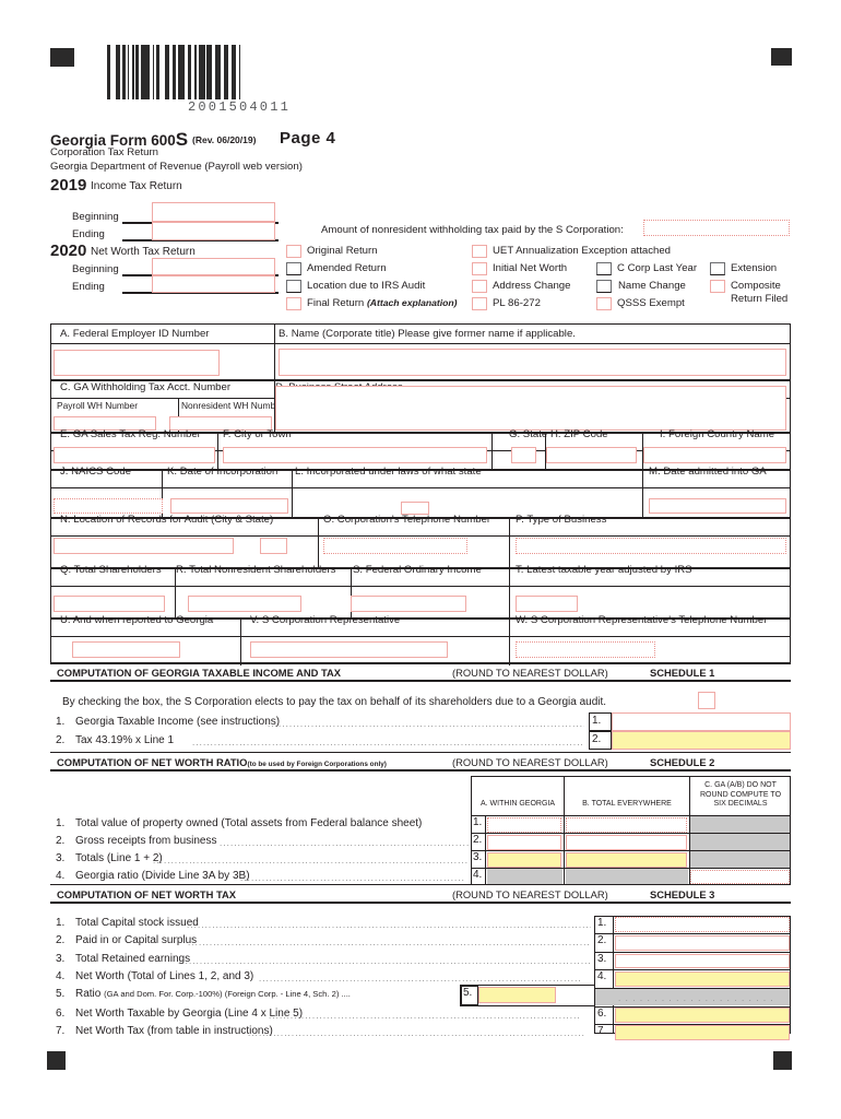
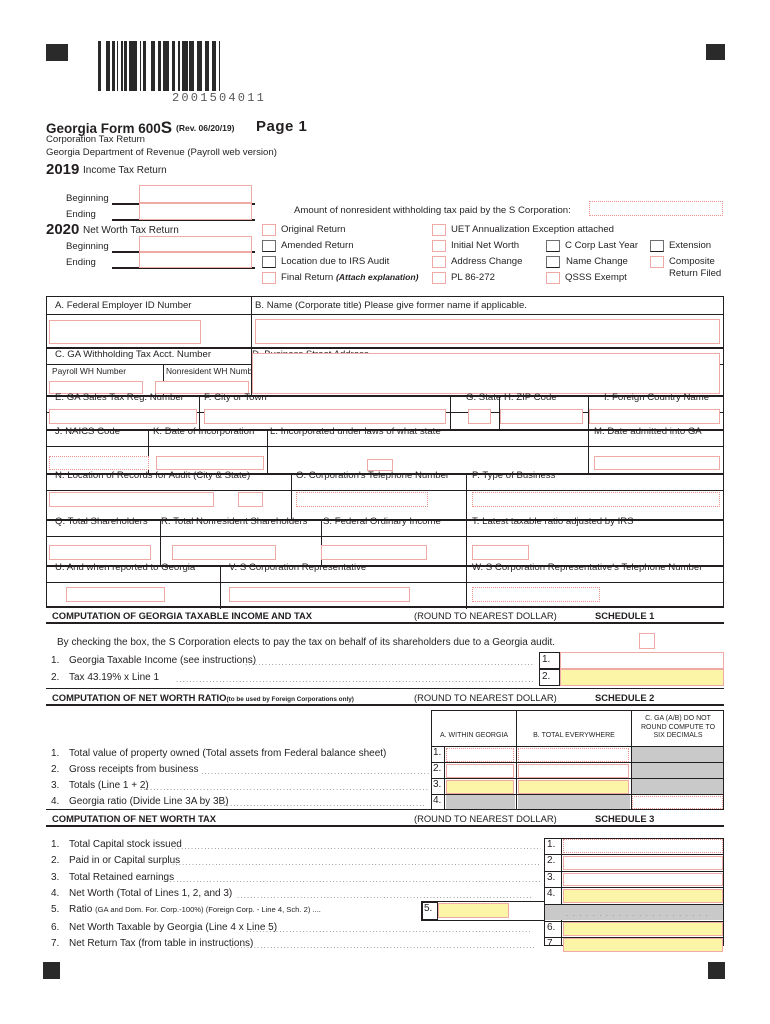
  2001504011
  Georgia Form 600S
  (Rev. 06/20/19)
- Page 4
+ Page 1
  Corporation Tax Return
  Georgia Department of Revenue (Payroll web version)
  2019
  Income Tax Return
  Beginning
  Ending
  2020
  Net Worth Tax Return
  Beginning
  Ending
  Amount of nonresident withholding tax paid by the S Corporation:
  Original Return
  Amended Return
  Location due to IRS Audit
  Final Return (Attach explanation)
  UET Annualization Exception attached
  Initial Net Worth
  Address Change
  PL 86-272
  C Corp Last Year
  Name Change
  QSSS Exempt
  Extension
  Composite
  Return Filed
  A. Federal Employer ID Number
  B. Name (Corporate title) Please give former name if applicable.
  C. GA Withholding Tax Acct. Number
  Payroll WH Number
  Nonresident WH Numb
  E. GA Sales Tax Reg. Number
  F. City or Town
  G. State
  H. ZIP Code
  I. Foreign Country Name
  J. NAICS Code
  K. Date of Incorporation
  L. Incorporated under laws of what state
  M. Date admitted into GA
  N. Location of Records for Audit (City & State)
  O. Corporation's Telephone Number
  P. Type of Business
  Q. Total Shareholders
  R. Total Nonresident Shareholders
  S. Federal Ordinary Income
- T. Latest taxable year adjusted by IRS
+ T. Latest taxable ratio adjusted by IRS
  U. And when reported to Georgia
  V. S Corporation Representative
  W. S Corporation Representative's Telephone Number
  COMPUTATION OF GEORGIA TAXABLE INCOME AND TAX
  (ROUND TO NEAREST DOLLAR)
  SCHEDULE 1
  By checking the box, the S Corporation elects to pay the tax on behalf of its shareholders due to a Georgia audit.
  1.
  Georgia Taxable Income (see instructions)
  .......................................................................................
  1.
  2.
  Tax 43.19% x Line 1
  ............................................................................................................
  2.
  (ROUND TO NEAREST DOLLAR)
  SCHEDULE 2
  1.
  Total value of property owned (Total assets from Federal balance sheet)
  1.
  2.
  Gross receipts from business
  .....................................................................
  2.
  3.
  Totals (Line 1 + 2)
  .......................................................................................
  3.
  4.
  Georgia ratio (Divide Line 3A by 3B)
  ..............................................................
  4.
  COMPUTATION OF NET WORTH TAX
  (ROUND TO NEAREST DOLLAR)
  SCHEDULE 3
  1.
  Total Capital stock issued
  ...............................................................................................................
  1.
  2.
  Paid in or Capital surplus
  ...............................................................................................................
  2.
  3.
  Total Retained earnings
  ..................................................................................................................
  3.
  4.
  Net Worth (Total of Lines 1, 2, and 3)
  .........................................................................................
  4.
  5.
  Ratio (GA and Dom. For. Corp.-100%) (Foreign Corp. - Line 4, Sch. 2) ....
  5.
  . . . . . . . . . . . . . . . . . . . . . .
  6.
  Net Worth Taxable by Georgia (Line 4 x Line 5)
  ......................................................................................
  6.
  7.
- Net Worth Tax (from table in instructions)
+ Net Return Tax (from table in instructions)
  .............................................................................................
  7.
